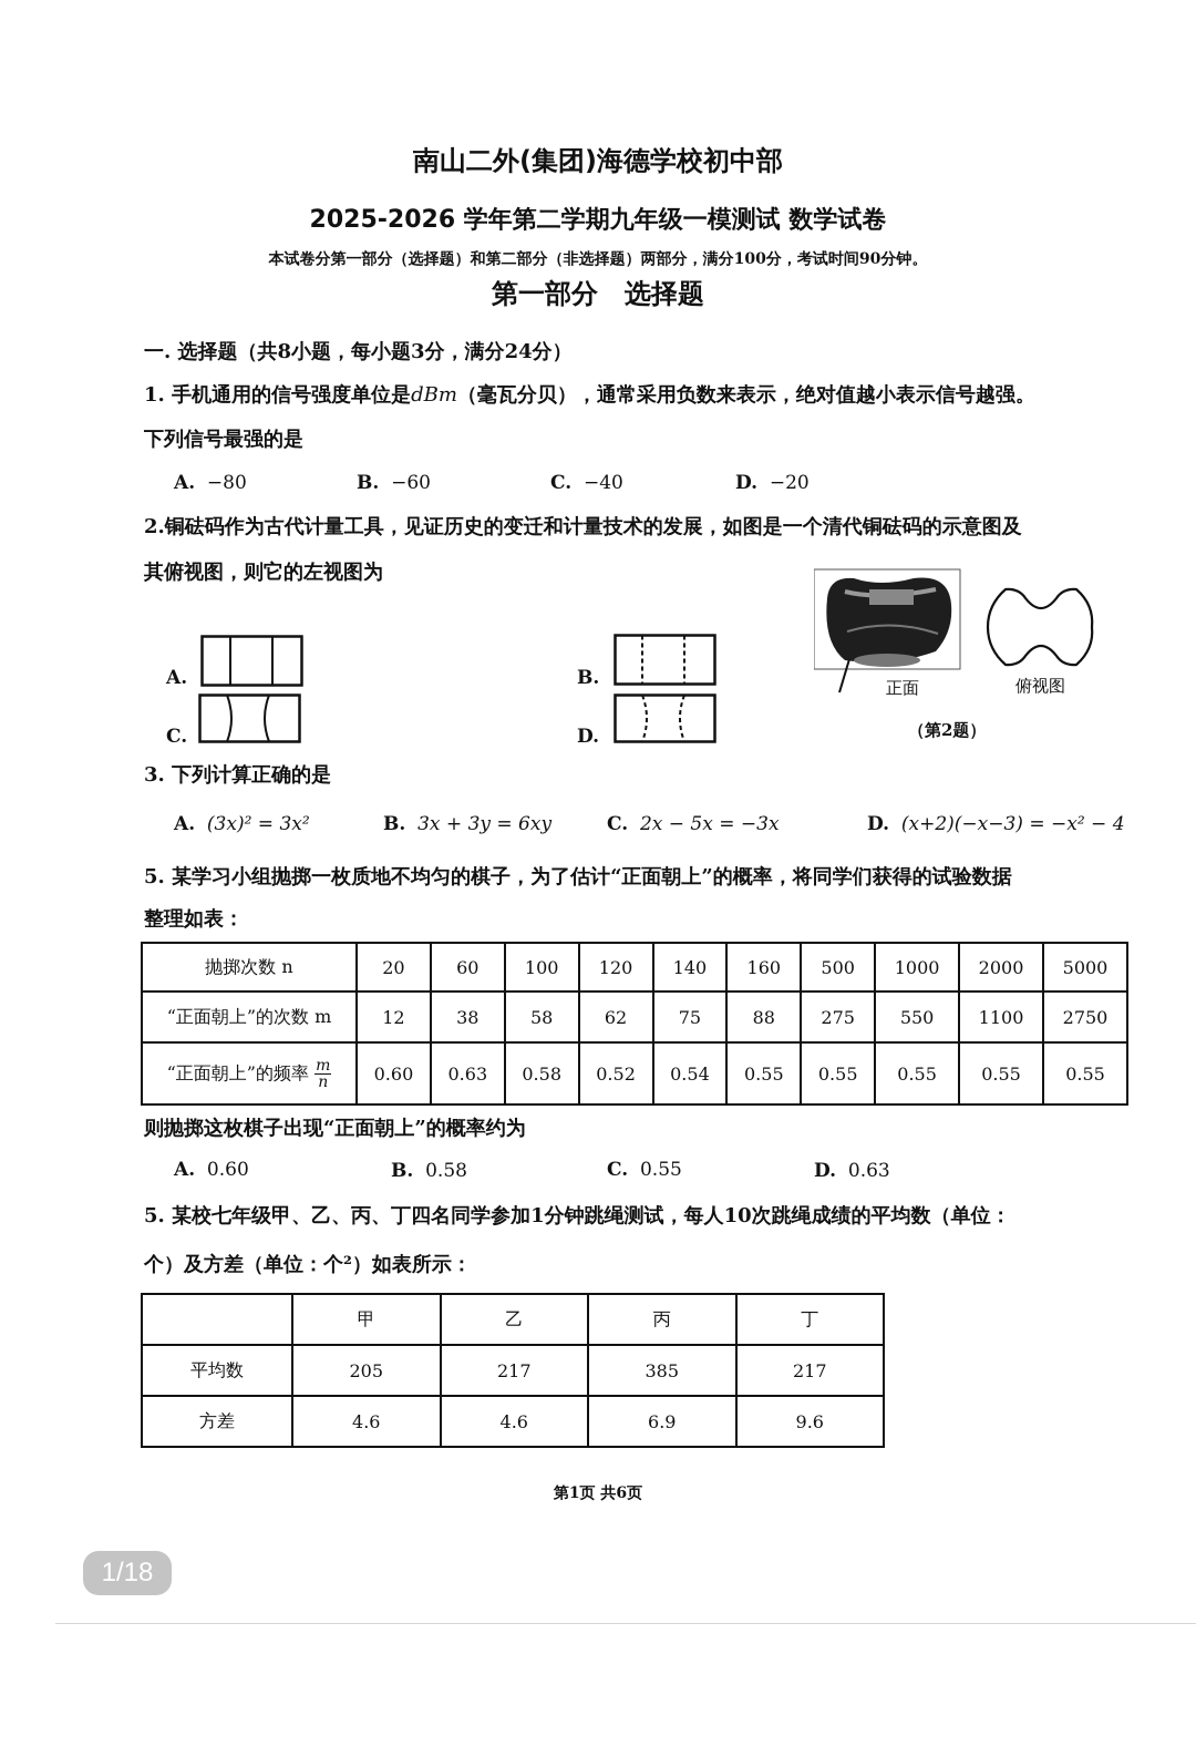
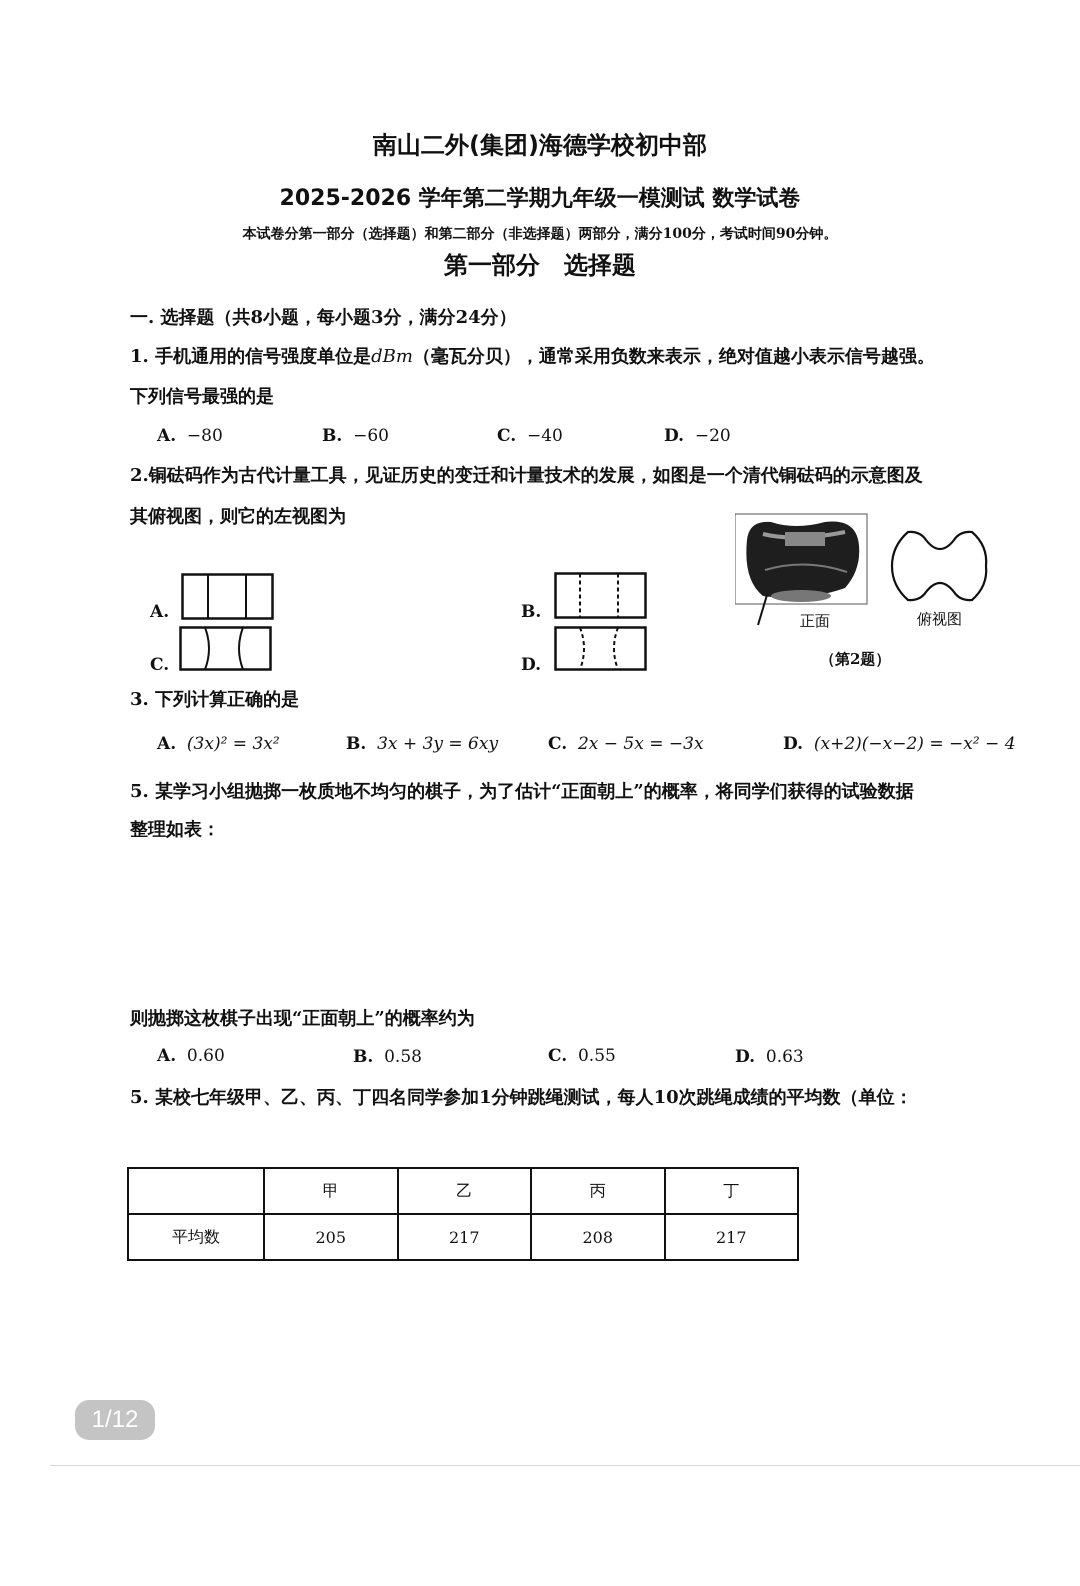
  南山二外(集团)海德学校初中部
  2025-2026 学年第二学期九年级一模测试 数学试卷
  本试卷分第一部分（选择题）和第二部分（非选择题）两部分，满分100分，考试时间90分钟。
  第一部分 选择题
  一. 选择题（共8小题，每小题3分，满分24分）
  1. 手机通用的信号强度单位是dBm（毫瓦分贝），通常采用负数来表示，绝对值越小表示信号越强。
  下列信号最强的是
  A. −80
  B. −60
  C. −40
  D. −20
  2.铜砝码作为古代计量工具，见证历史的变迁和计量技术的发展，如图是一个清代铜砝码的示意图及
  其俯视图，则它的左视图为
  A.
  C.
  B.
  D.
  正面
  俯视图
  （第2题）
  3. 下列计算正确的是
  A. (3x)² = 3x²
  B. 3x + 3y = 6xy
  C. 2x − 5x = −3x
- D. (x+2)(−x−3) = −x² − 4
+ D. (x+2)(−x−2) = −x² − 4
  5. 某学习小组抛掷一枚质地不均匀的棋子，为了估计“正面朝上”的概率，将同学们获得的试验数据
  整理如表：
- 抛掷次数 n	20	60	100	120	140	160	500	1000	2000	5000
- “正面朝上”的次数 m	12	38	58	62	75	88	275	550	1100	2750
- “正面朝上”的频率 mn	0.60	0.63	0.58	0.52	0.54	0.55	0.55	0.55	0.55	0.55
  则抛掷这枚棋子出现“正面朝上”的概率约为
  A. 0.60
  B. 0.58
  C. 0.55
  D. 0.63
  5. 某校七年级甲、乙、丙、丁四名同学参加1分钟跳绳测试，每人10次跳绳成绩的平均数（单位：
- 个）及方差（单位：个²）如表所示：
  	甲	乙	丙	丁
- 平均数	205	217	385	217
+ 平均数	205	217	208	217
- 方差	4.6	4.6	6.9	9.6
- 第1页 共6页
- 1/18
+ 1/12
